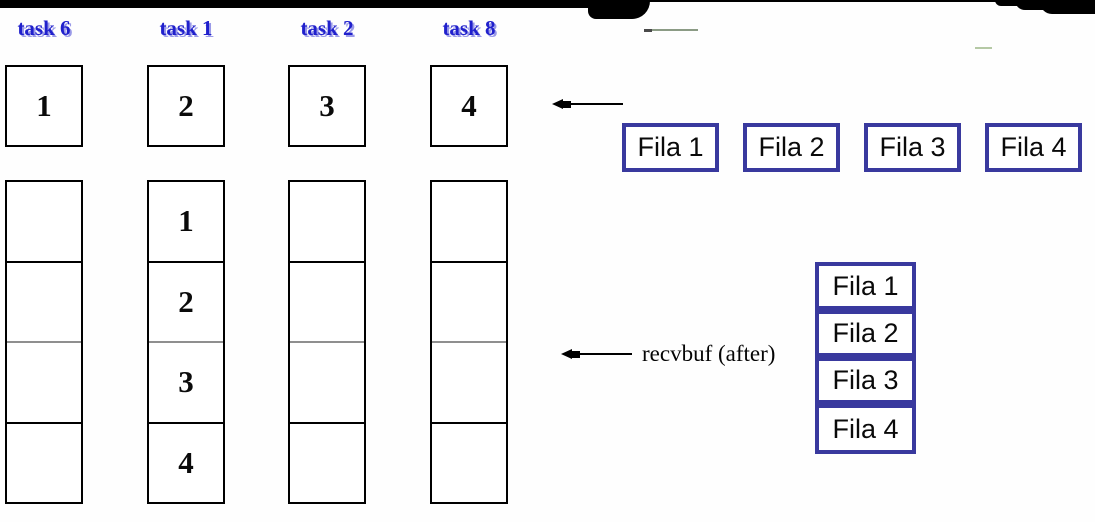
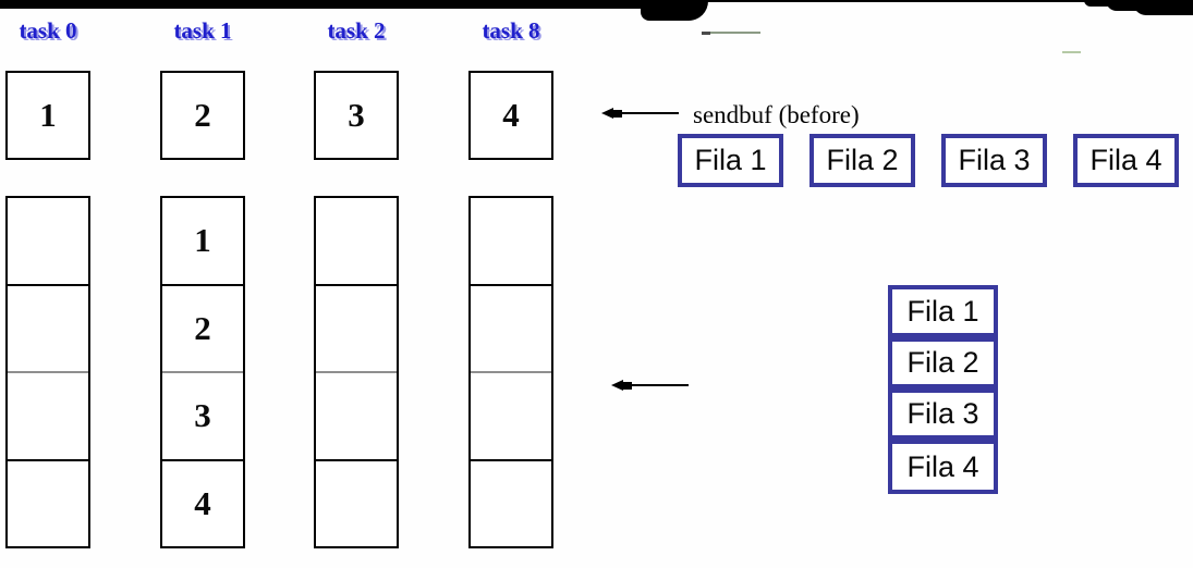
- task 6
+ task 0
  task 1
  task 2
  task 8
  1
  2
  3
  4
+ sendbuf (before)
  Fila 1
  Fila 2
  Fila 3
  Fila 4
  1
  2
  3
  4
- recvbuf (after)
  Fila 1
  Fila 2
  Fila 3
  Fila 4
